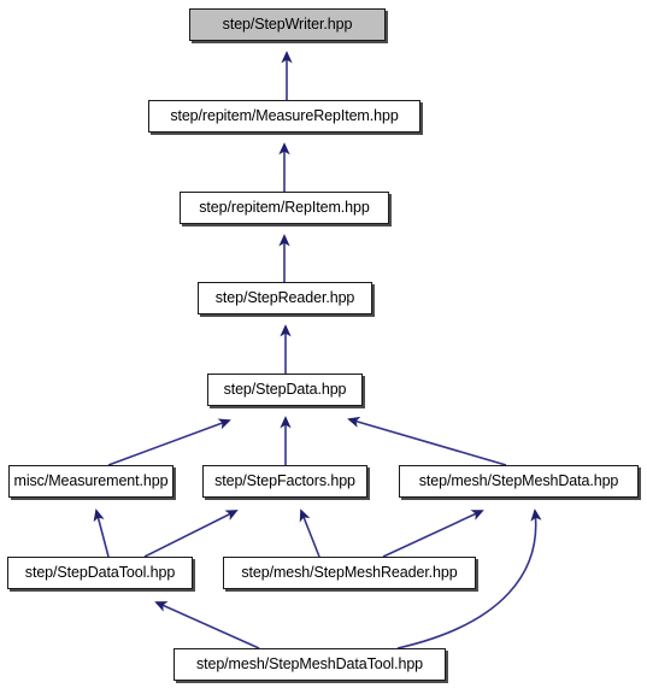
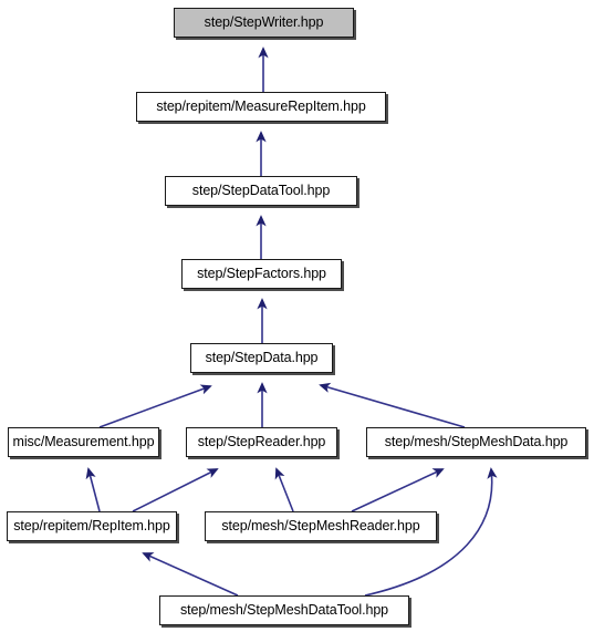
  step/StepWriter.hpp
  step/repitem/MeasureRepItem.hpp
- step/repitem/RepItem.hpp
+ step/StepDataTool.hpp
- step/StepReader.hpp
+ step/StepFactors.hpp
  step/StepData.hpp
  misc/Measurement.hpp
- step/StepFactors.hpp
+ step/StepReader.hpp
  step/mesh/StepMeshData.hpp
- step/StepDataTool.hpp
+ step/repitem/RepItem.hpp
  step/mesh/StepMeshReader.hpp
  step/mesh/StepMeshDataTool.hpp
